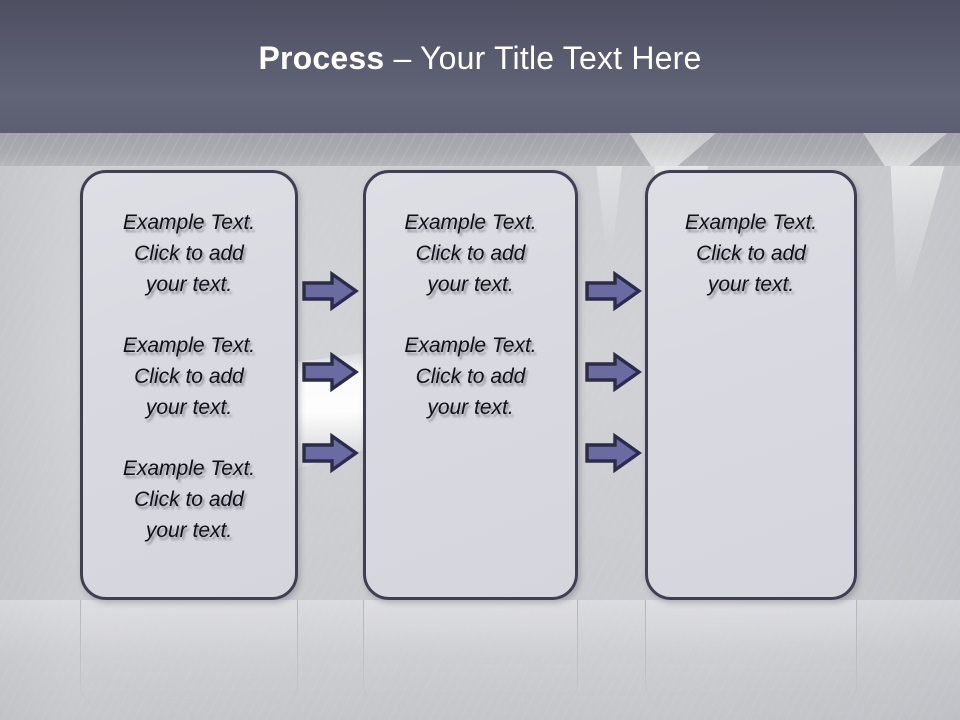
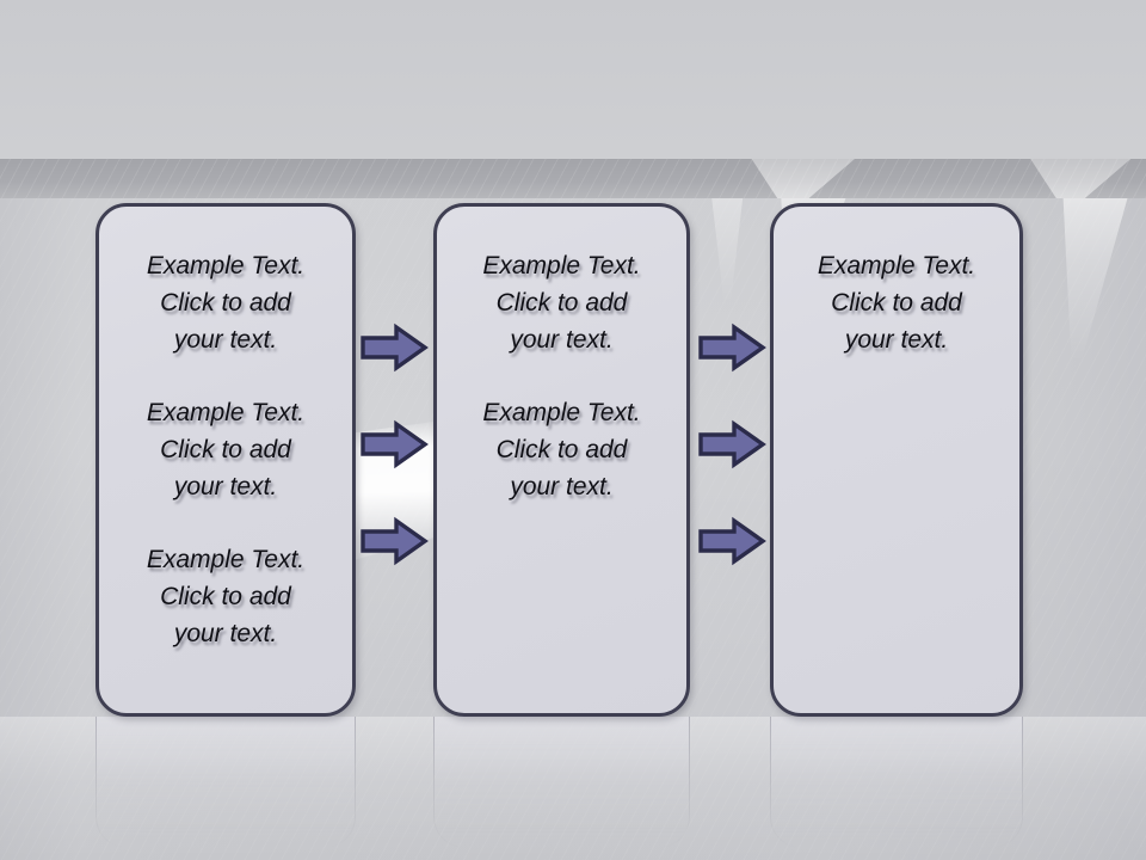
- Process – Your Title Text Here
  Example Text.
  Click to add
  your text.
  Example Text.
  Click to add
  your text.
  Example Text.
  Click to add
  your text.
  Example Text.
  Click to add
  your text.
  Example Text.
  Click to add
  your text.
  Example Text.
  Click to add
  your text.
